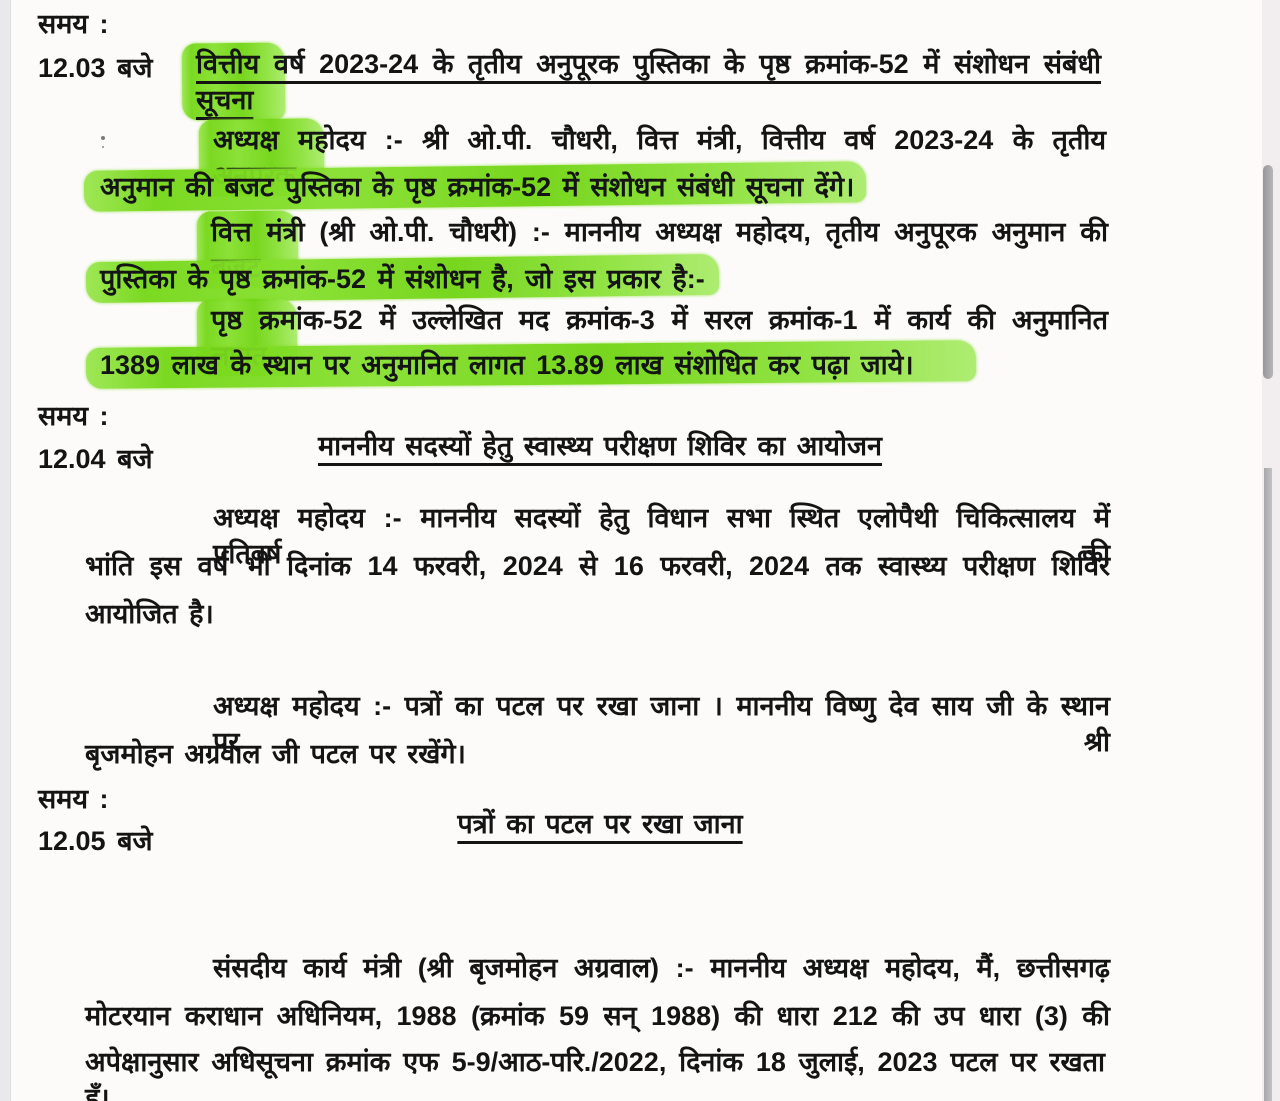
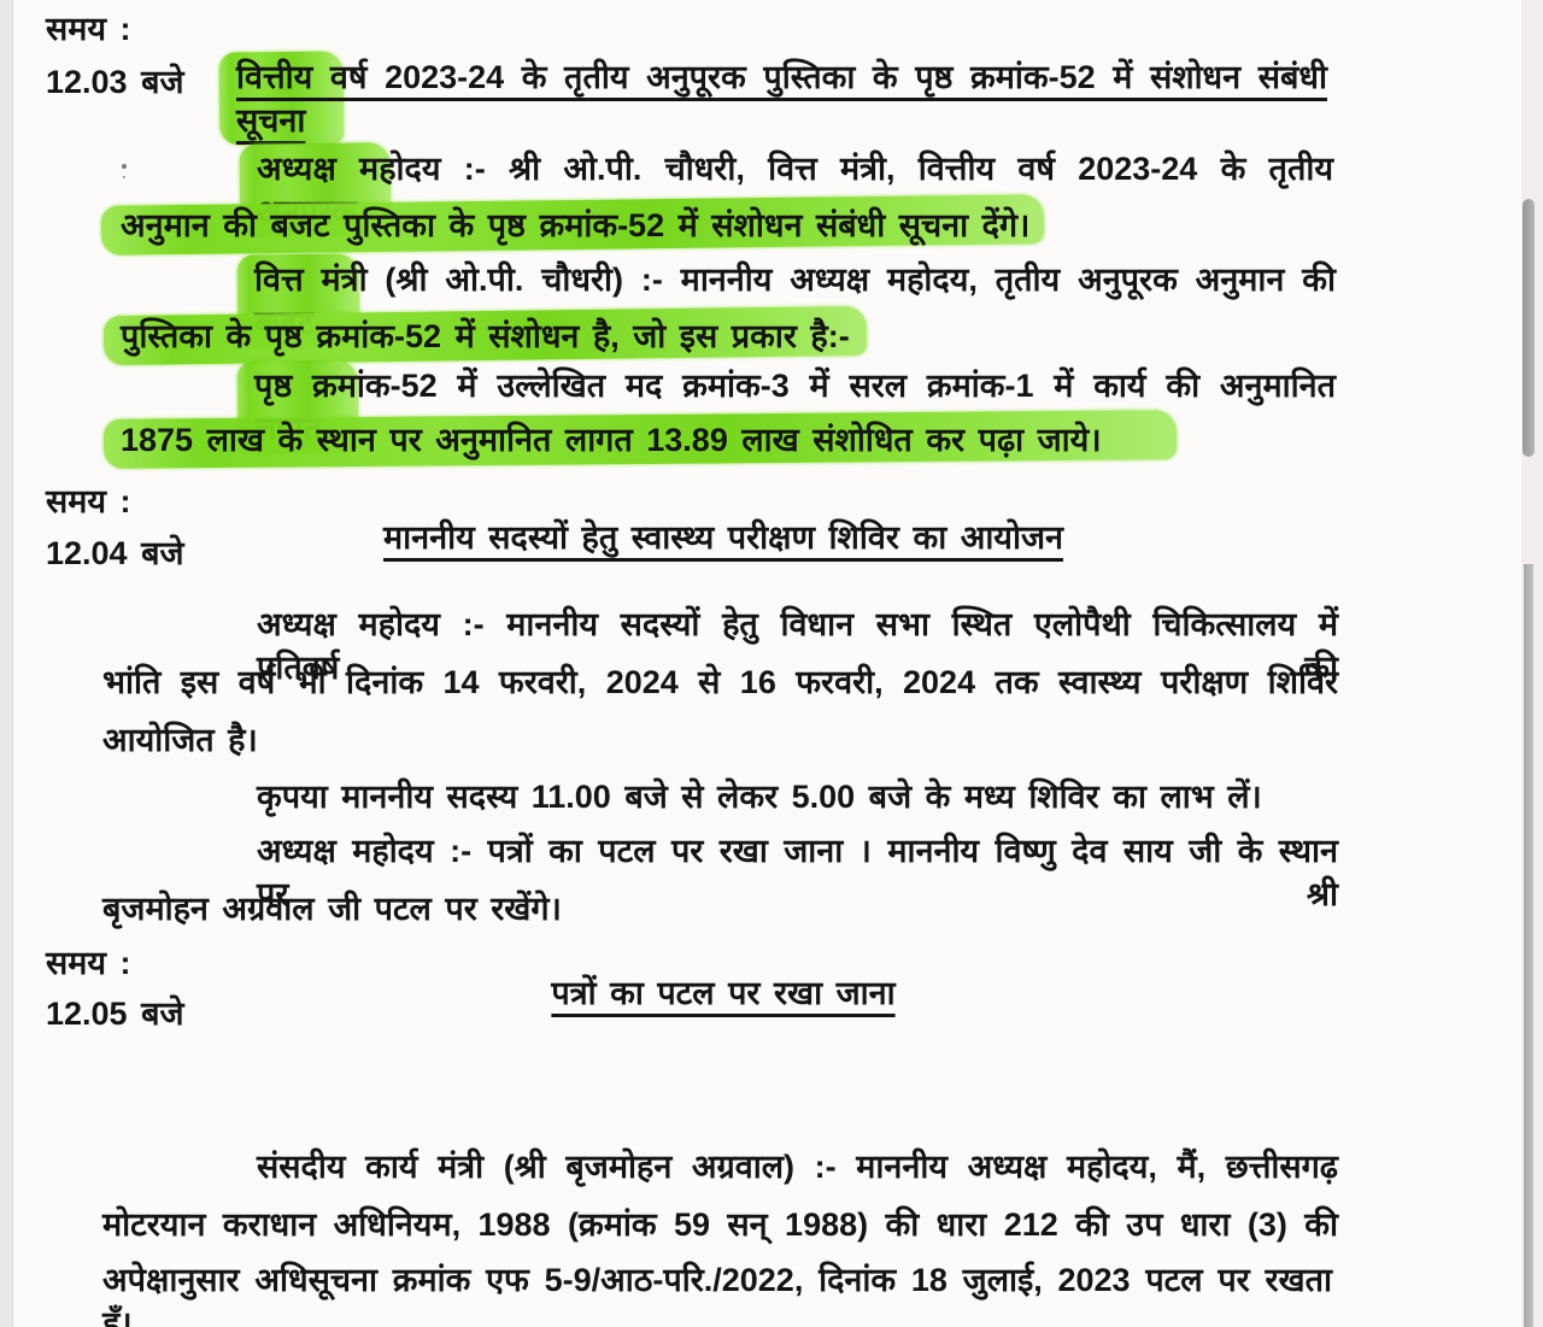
  समय :
  12.03 बजे
  वित्तीय वर्ष 2023-24 के तृतीय अनुपूरक पुस्तिका के पृष्ठ क्रमांक-52 में संशोधन संबंधी सूचना
  अध्यक्ष महोदय :- श्री ओ.पी. चौधरी, वित्त मंत्री, वित्तीय वर्ष 2023-24 के तृतीय
  अनुमान की बजट पुस्तिका के पृष्ठ क्रमांक-52 में संशोधन संबंधी सूचना देंगे।
  वित्त मंत्री (श्री ओ.पी. चौधरी) :- माननीय अध्यक्ष महोदय, तृतीय अनुपूरक अनुमान की
  पुस्तिका के पृष्ठ क्रमांक-52 में संशोधन है, जो इस प्रकार है:-
  पृष्ठ क्रमांक-52 में उल्लेखित मद क्रमांक-3 में सरल क्रमांक-1 में कार्य की अनुमानित
- 1389 लाख के स्थान पर अनुमानित लागत 13.89 लाख संशोधित कर पढ़ा जाये।
+ 1875 लाख के स्थान पर अनुमानित लागत 13.89 लाख संशोधित कर पढ़ा जाये।
  समय :
  12.04 बजे
  माननीय सदस्यों हेतु स्वास्थ्य परीक्षण शिविर का आयोजन
  अध्यक्ष महोदय :- माननीय सदस्यों हेतु विधान सभा स्थित एलोपैथी चिकित्सालय में प्रतिवर्ष की
  भांति इस वर्ष भी दिनांक 14 फरवरी, 2024 से 16 फरवरी, 2024 तक स्वास्थ्य परीक्षण शिविर
  आयोजित है।
+ कृपया माननीय सदस्य 11.00 बजे से लेकर 5.00 बजे के मध्य शिविर का लाभ लें।
  अध्यक्ष महोदय :- पत्रों का पटल पर रखा जाना । माननीय विष्णु देव साय जी के स्थान पर श्री
  बृजमोहन अग्रवाल जी पटल पर रखेंगे।
  समय :
  12.05 बजे
  पत्रों का पटल पर रखा जाना
  संसदीय कार्य मंत्री (श्री बृजमोहन अग्रवाल) :- माननीय अध्यक्ष महोदय, मैं, छत्तीसगढ़
  मोटरयान कराधान अधिनियम, 1988 (क्रमांक 59 सन् 1988) की धारा 212 की उप धारा (3) की
  अपेक्षानुसार अधिसूचना क्रमांक एफ 5-9/आठ-परि./2022, दिनांक 18 जुलाई, 2023 पटल पर रखता हूँ।
